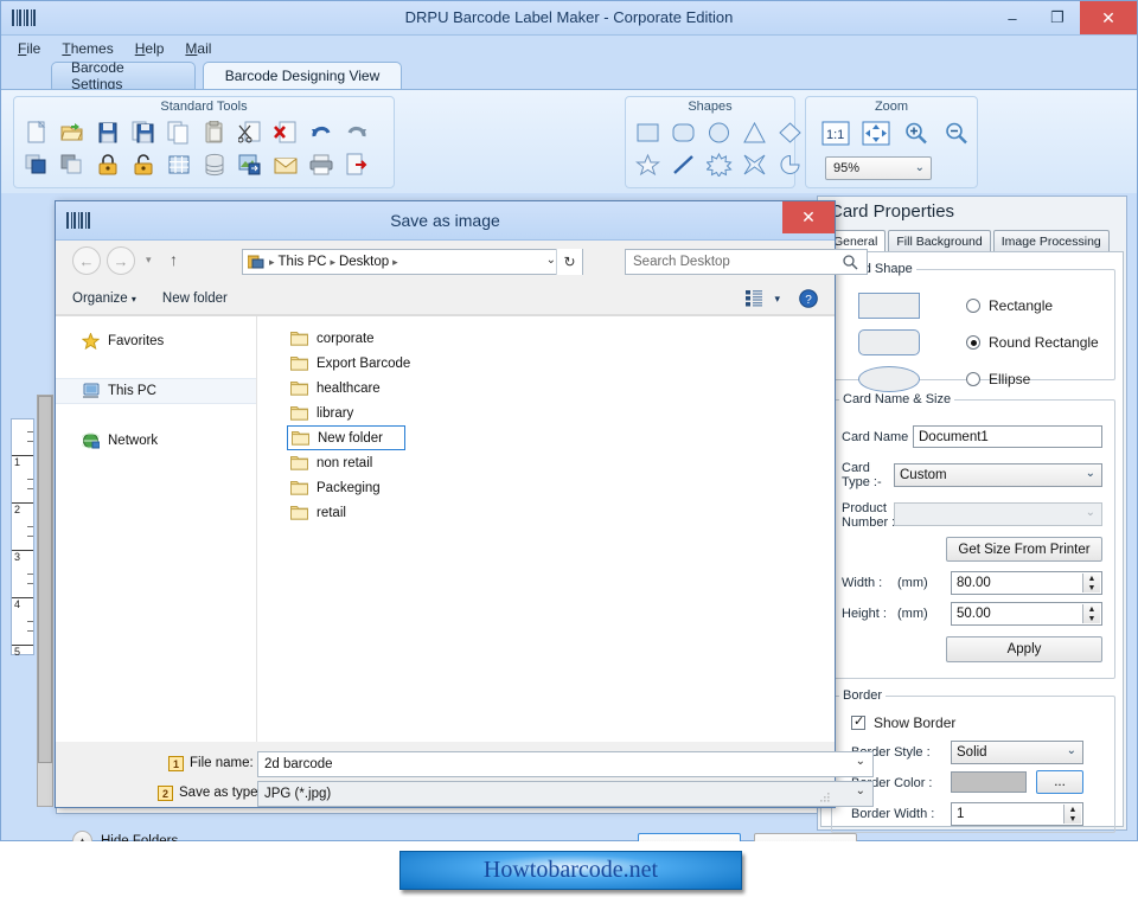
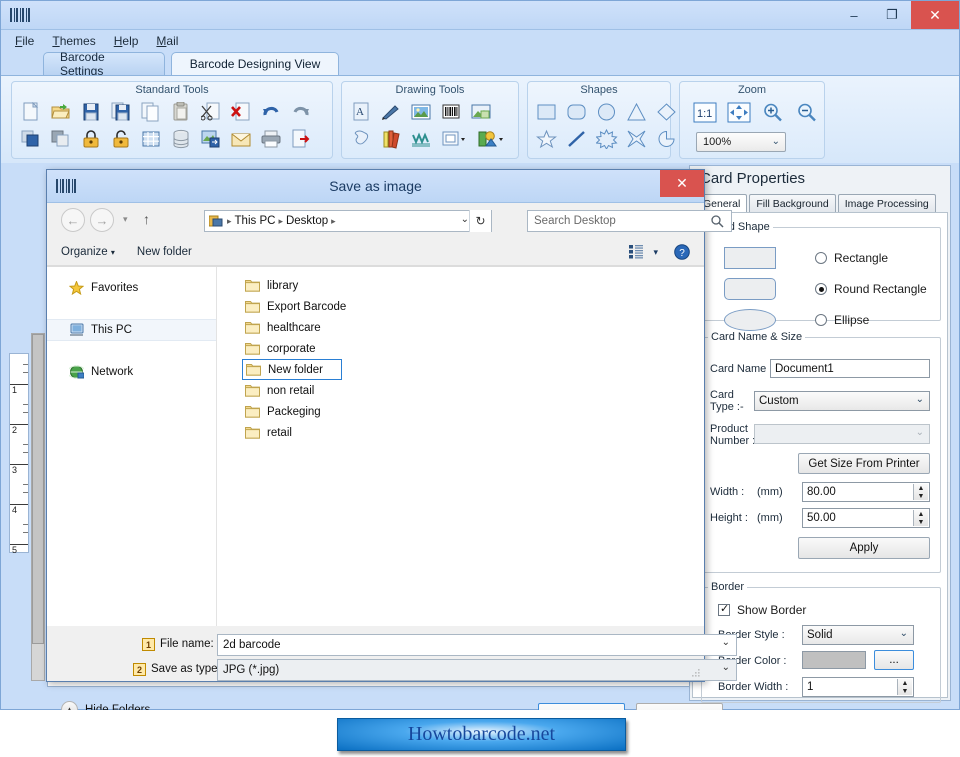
- DRPU Barcode Label Maker - Corporate Edition
  –
  ❐
  ✕
  File
  Themes
  Help
  Mail
  Barcode Settings
  Barcode Designing View
  Standard Tools
+ Drawing Tools
+ A
  Shapes
  Zoom
  1:1
- 95%
+ 100%
  ⌄
  1
  2
  3
  4
  5
  Card Properties
  General
  Fill Background
  Image Processing
  Rectangle
  Round Rectangle
  Ellipse
  Card Name & Size
  Card Name
  Document1
  Card
  Type :-
  Custom
  ⌄
  Product
  Number
  ⌄
  Get Size From Printer
  Width :
  (mm)
  80.00
  Height :
  (mm)
  50.00
  Apply
  Border
  Show Border
  der Style :
  Solid
  ⌄
  der Color :
  ...
  Border Width :
  1
  Save as image
  ✕
  ←
  →
  ▾
  ↑
  ▸
  This PC
  ▸
  Desktop
  ▸
  ⌄
  ↻
  Search Desktop
  Organize ▾
  New folder
  ▾
  ?
  Favorites
  This PC
  Network
- corporate
+ library
  Export Barcode
  healthcare
- library
+ corporate
  New folder
  non retail
  Packeging
  retail
  1
  File name:
  2d barcode
  ⌄
  2
  Save as type
  JPG (*.jpg)
  ⌄
  Howtobarcode.net
